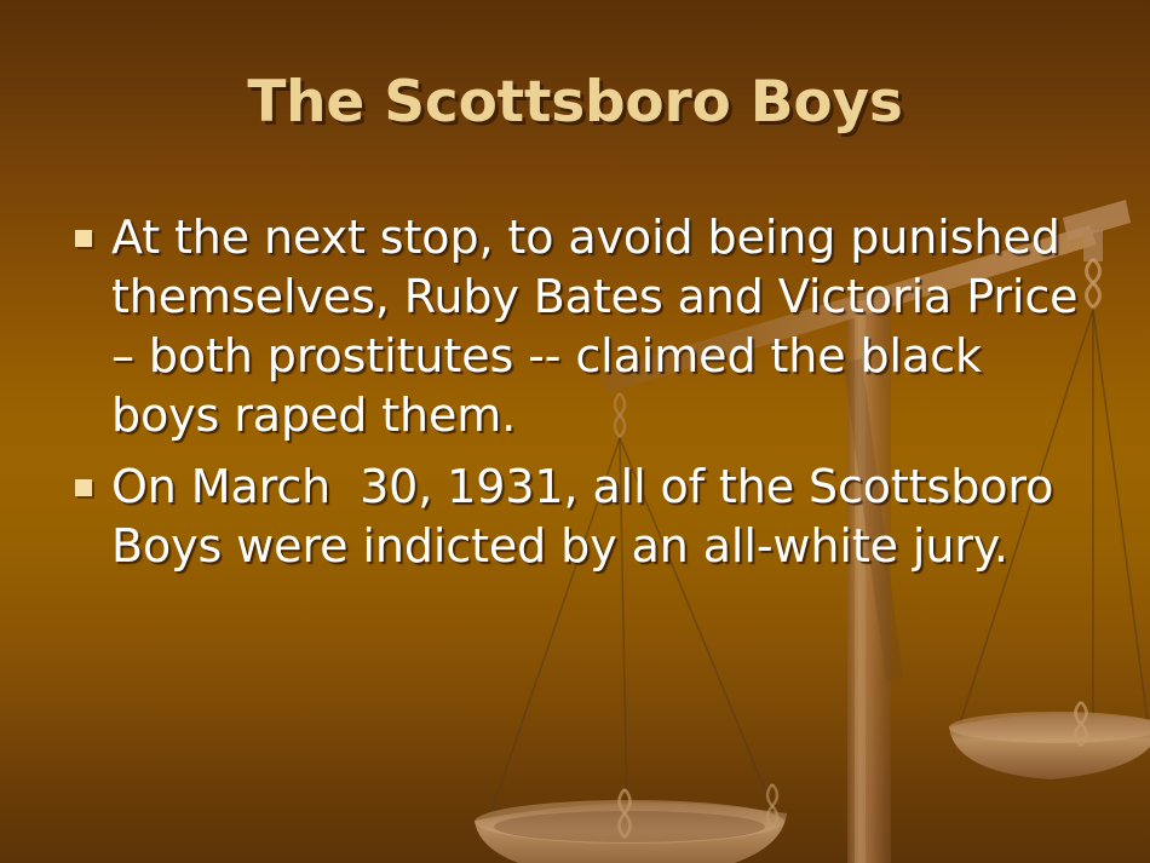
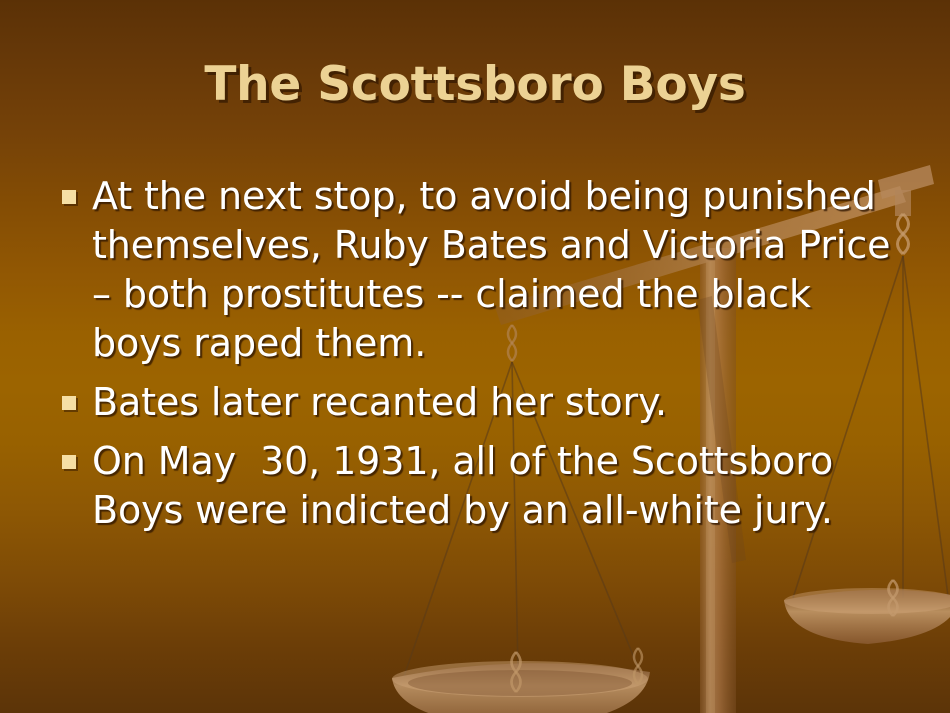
  The Scottsboro Boys
  At the next stop, to avoid being punished themselves, Ruby Bates and Victoria Price – both prostitutes -- claimed the black boys raped them.
+ Bates later recanted her story.
- On March 30, 1931, all of the Scottsboro Boys were indicted by an all-white jury.
+ On May 30, 1931, all of the Scottsboro Boys were indicted by an all-white jury.
